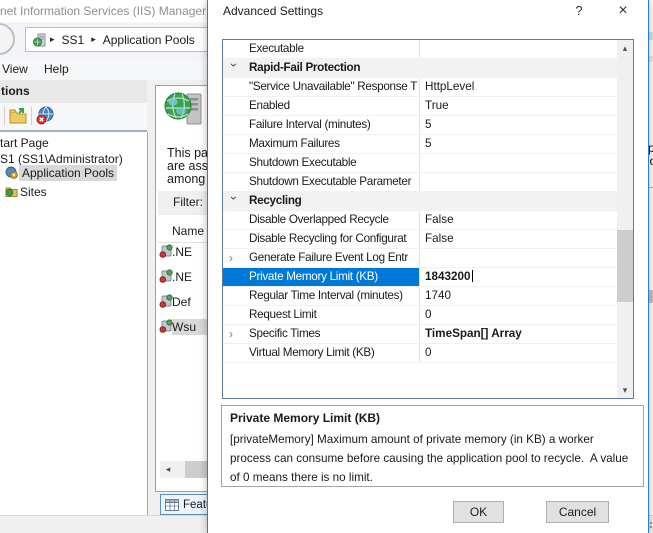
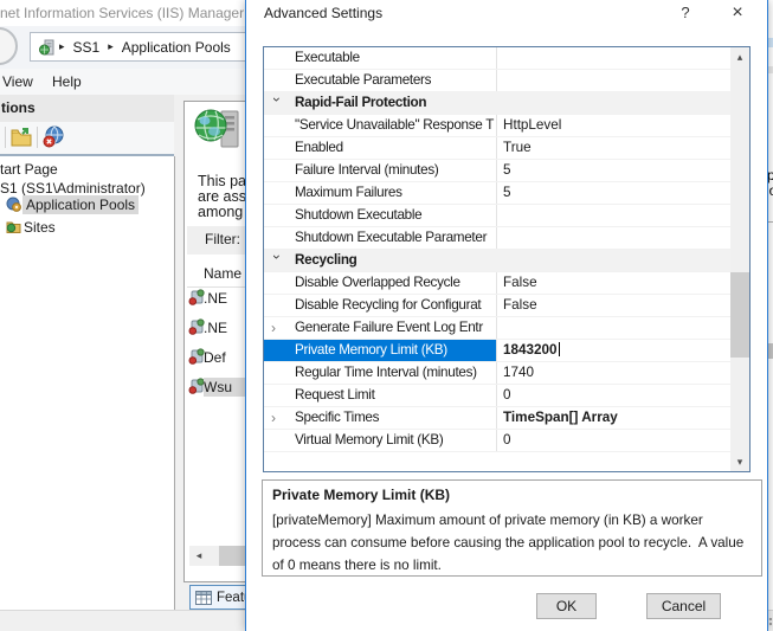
  net Information Services (IIS) Manager
  ▸
  SS1
  ▸
  Application Pools
  View
  Help
  tions
  tart Page
  S1 (SS1\Administrator)
  Application Pools
  Sites
  This pa
  are ass
  among
  Filter:
  Name
  .NE
  .NE
  Def
  Wsu
  ◂
  Feat
  p
  Advanced Settings
  ?
  ×
  Executable
+ Executable Parameters
  Rapid-Fail Protection
  "Service Unavailable" Response T
  HttpLevel
  Enabled
  True
  Failure Interval (minutes)
  5
  Maximum Failures
  5
  Shutdown Executable
  Shutdown Executable Parameter
  Recycling
  Disable Overlapped Recycle
  False
  Disable Recycling for Configurat
  False
  ›
  Generate Failure Event Log Entr
  Private Memory Limit (KB)
  1843200
  Regular Time Interval (minutes)
  1740
  Request Limit
  0
  ›
  Specific Times
  TimeSpan[] Array
  Virtual Memory Limit (KB)
  0
  ▴
  ▾
  Private Memory Limit (KB)
  [privateMemory] Maximum amount of private memory (in KB) a worker process can consume before causing the application pool to recycle. A value of 0 means there is no limit.
  OK
  Cancel
